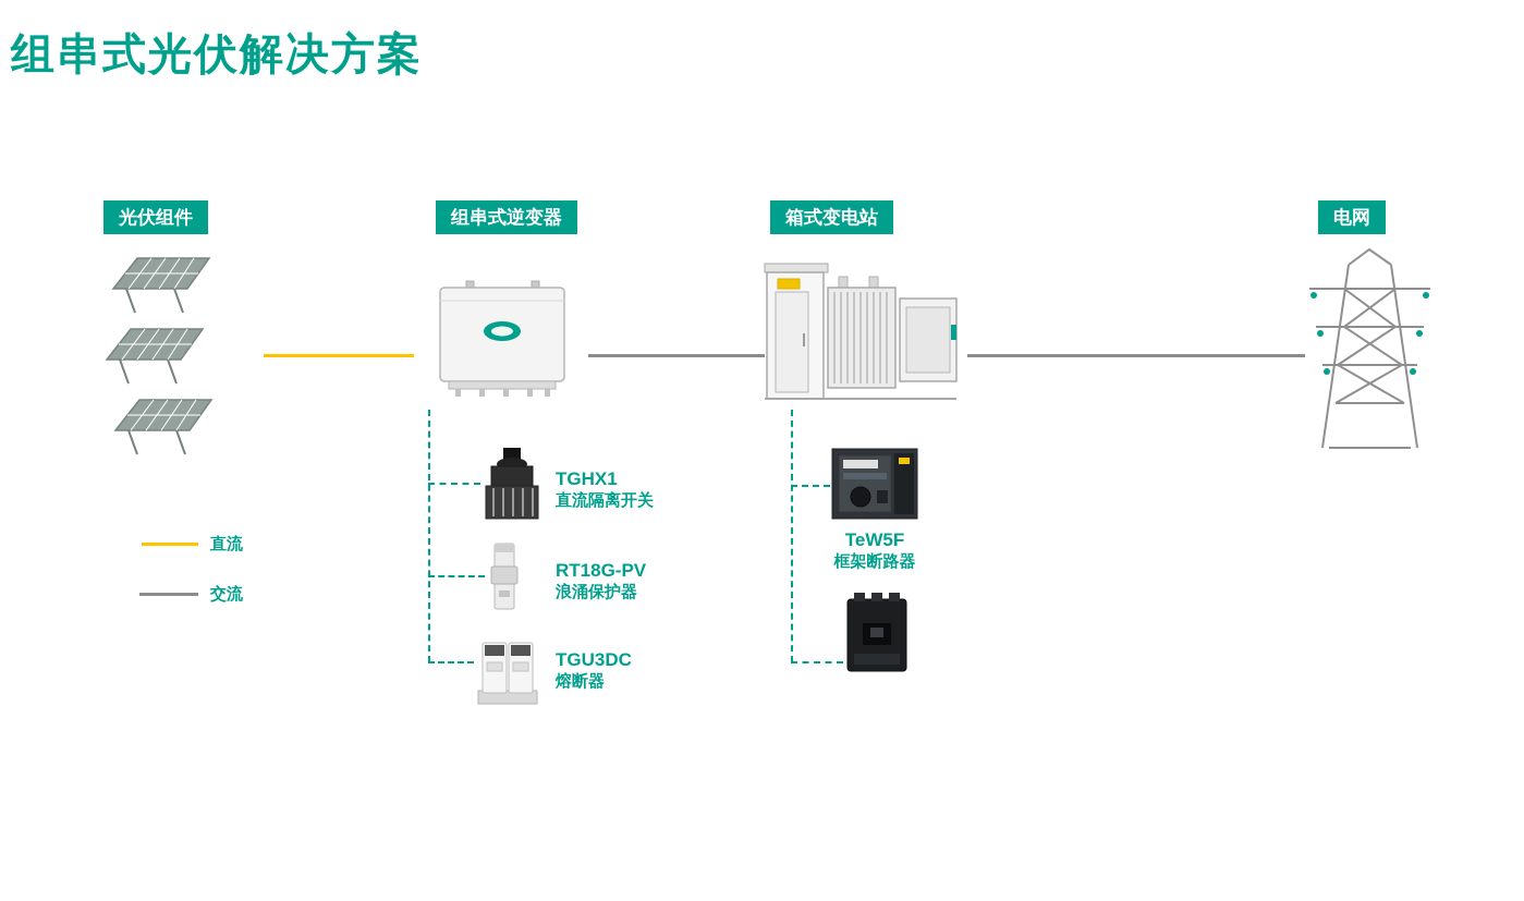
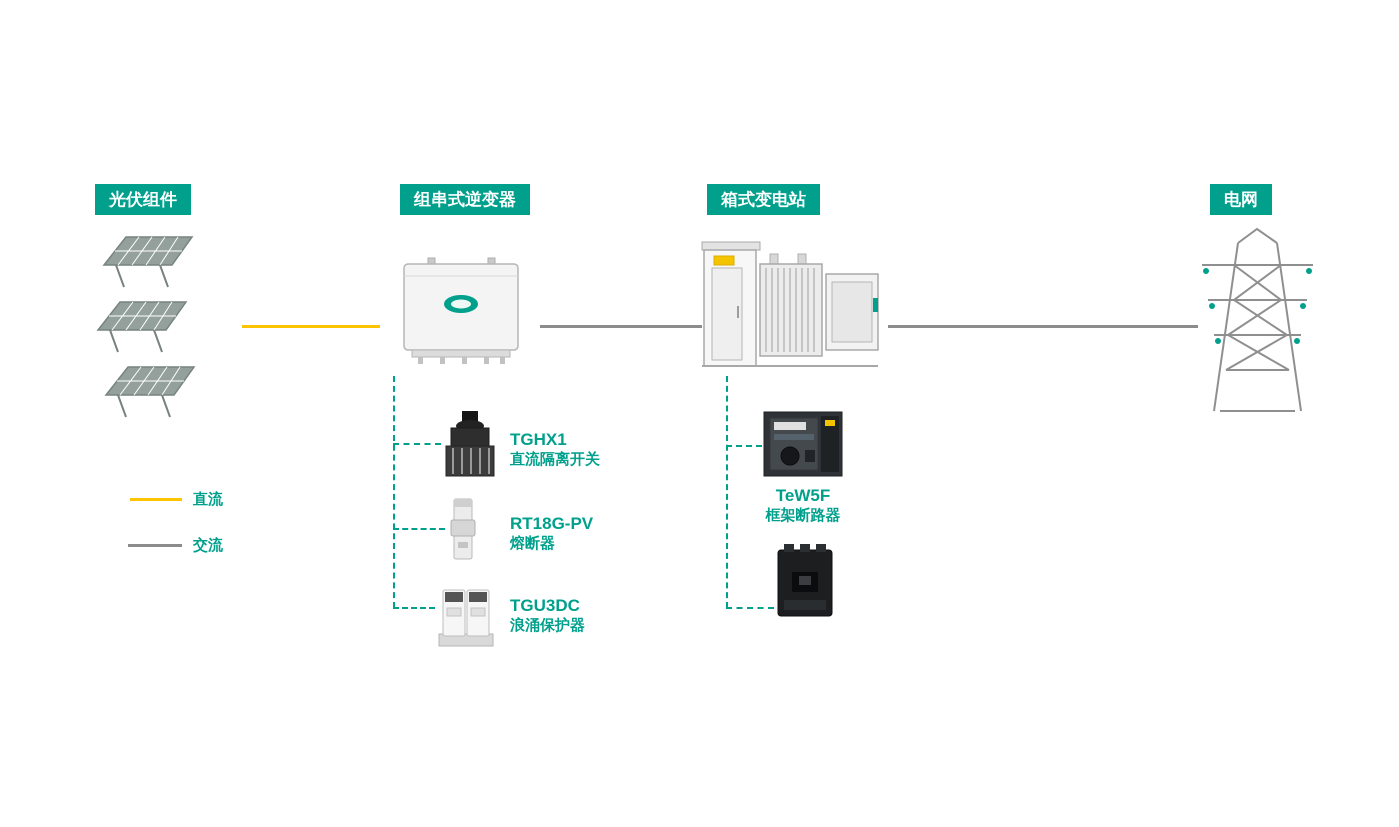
- 组串式光伏解决方案
  光伏组件
  组串式逆变器
  箱式变电站
  电网
  直流
  交流
  TGHX1
  直流隔离开关
  RT18G-PV
- 浪涌保护器
+ 熔断器
  TGU3DC
- 熔断器
+ 浪涌保护器
  TeW5F
  框架断路器
